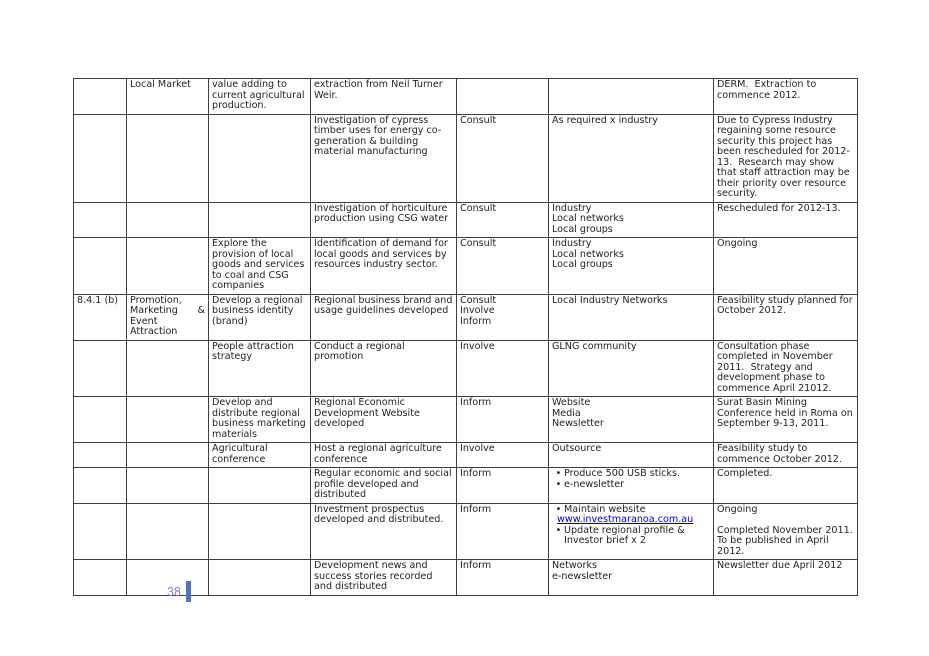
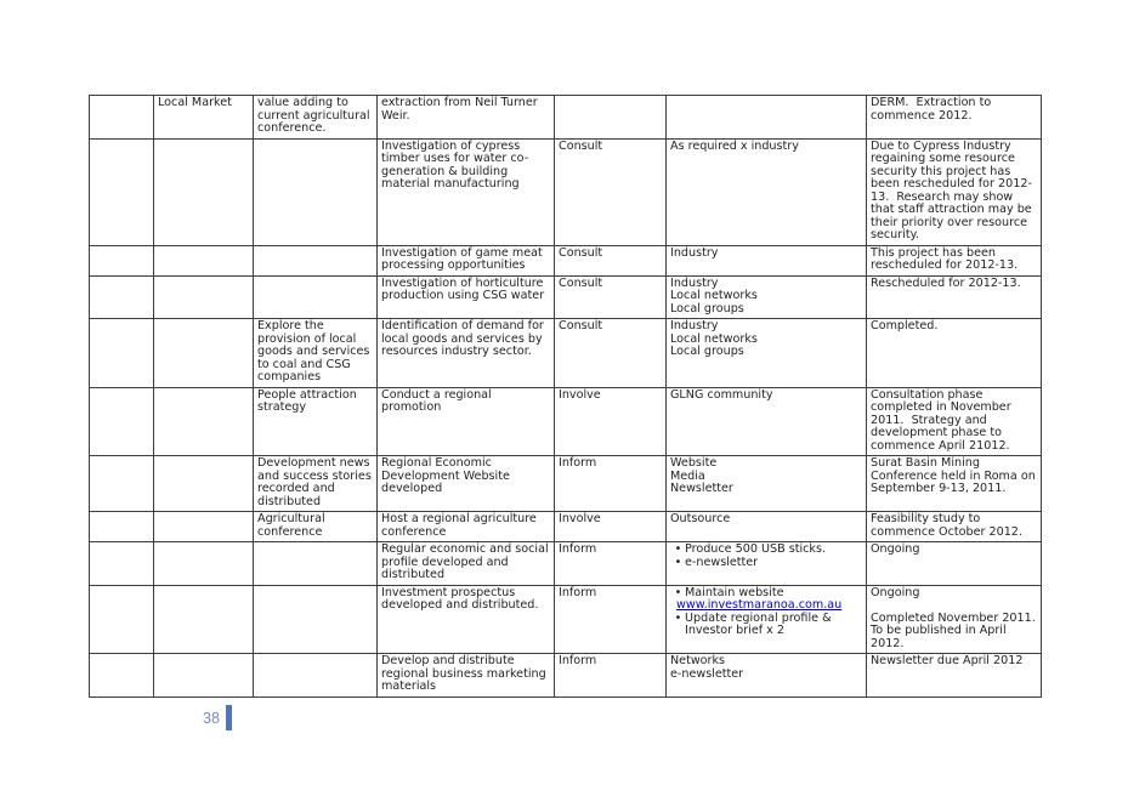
- 	Local Market	value adding to current agricultural production.	extraction from Neil Turner Weir.			DERM. Extraction to commence 2012.
+ 	Local Market	value adding to current agricultural conference.	extraction from Neil Turner Weir.			DERM. Extraction to commence 2012.
- 			Investigation of cypress timber uses for energy co-generation & building material manufacturing	Consult	As required x industry	Due to Cypress Industry regaining some resource security this project has been rescheduled for 2012-13. Research may show that staff attraction may be their priority over resource security.
+ 			Investigation of cypress timber uses for water co-generation & building material manufacturing	Consult	As required x industry	Due to Cypress Industry regaining some resource security this project has been rescheduled for 2012-13. Research may show that staff attraction may be their priority over resource security.
+ 			Investigation of game meat processing opportunities	Consult	Industry	This project has been rescheduled for 2012-13.
  			Investigation of horticulture production using CSG water	Consult	Industry Local networks Local groups	Rescheduled for 2012-13.
- 		Explore the provision of local goods and services to coal and CSG companies	Identification of demand for local goods and services by resources industry sector.	Consult	Industry Local networks Local groups	Ongoing
+ 		Explore the provision of local goods and services to coal and CSG companies	Identification of demand for local goods and services by resources industry sector.	Consult	Industry Local networks Local groups	Completed.
- 8.4.1 (b)	Promotion, Marketing & Event Attraction	Develop a regional business identity (brand)	Regional business brand and usage guidelines developed	Consult Involve Inform	Local Industry Networks	Feasibility study planned for October 2012.
  		People attraction strategy	Conduct a regional promotion	Involve	GLNG community	Consultation phase completed in November 2011. Strategy and development phase to commence April 21012.
- 		Develop and distribute regional business marketing materials	Regional Economic Development Website developed	Inform	Website Media Newsletter	Surat Basin Mining Conference held in Roma on September 9-13, 2011.
+ 		Development news and success stories recorded and distributed	Regional Economic Development Website developed	Inform	Website Media Newsletter	Surat Basin Mining Conference held in Roma on September 9-13, 2011.
  		Agricultural conference	Host a regional agriculture conference	Involve	Outsource	Feasibility study to commence October 2012.
- 			Regular economic and social profile developed and distributed	Inform	• Produce 500 USB sticks.• e-newsletter	Completed.
+ 			Regular economic and social profile developed and distributed	Inform	• Produce 500 USB sticks.• e-newsletter	Ongoing
  			Investment prospectus developed and distributed.	Inform	• Maintain websitewww.investmaranoa.com.au• Update regional profile & Investor brief x 2	Ongoing Completed November 2011. To be published in April 2012.
- 			Development news and success stories recorded and distributed	Inform	Networks e-newsletter	Newsletter due April 2012
+ 			Develop and distribute regional business marketing materials	Inform	Networks e-newsletter	Newsletter due April 2012
  38
